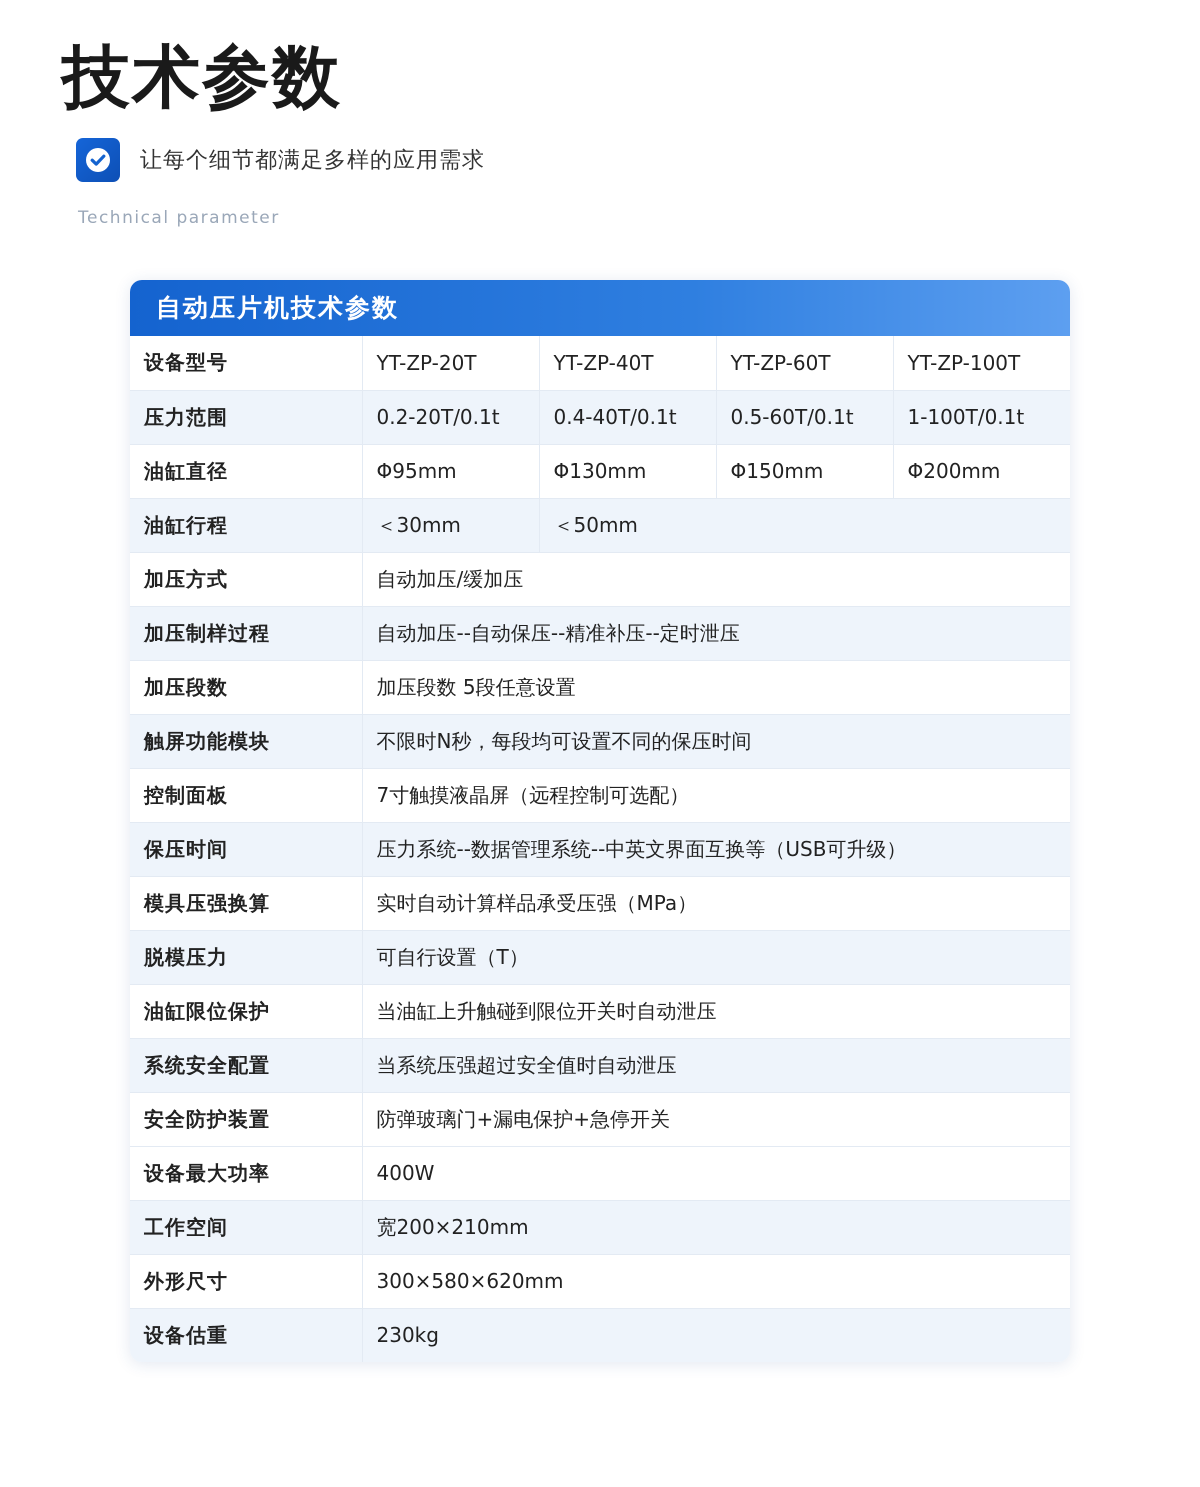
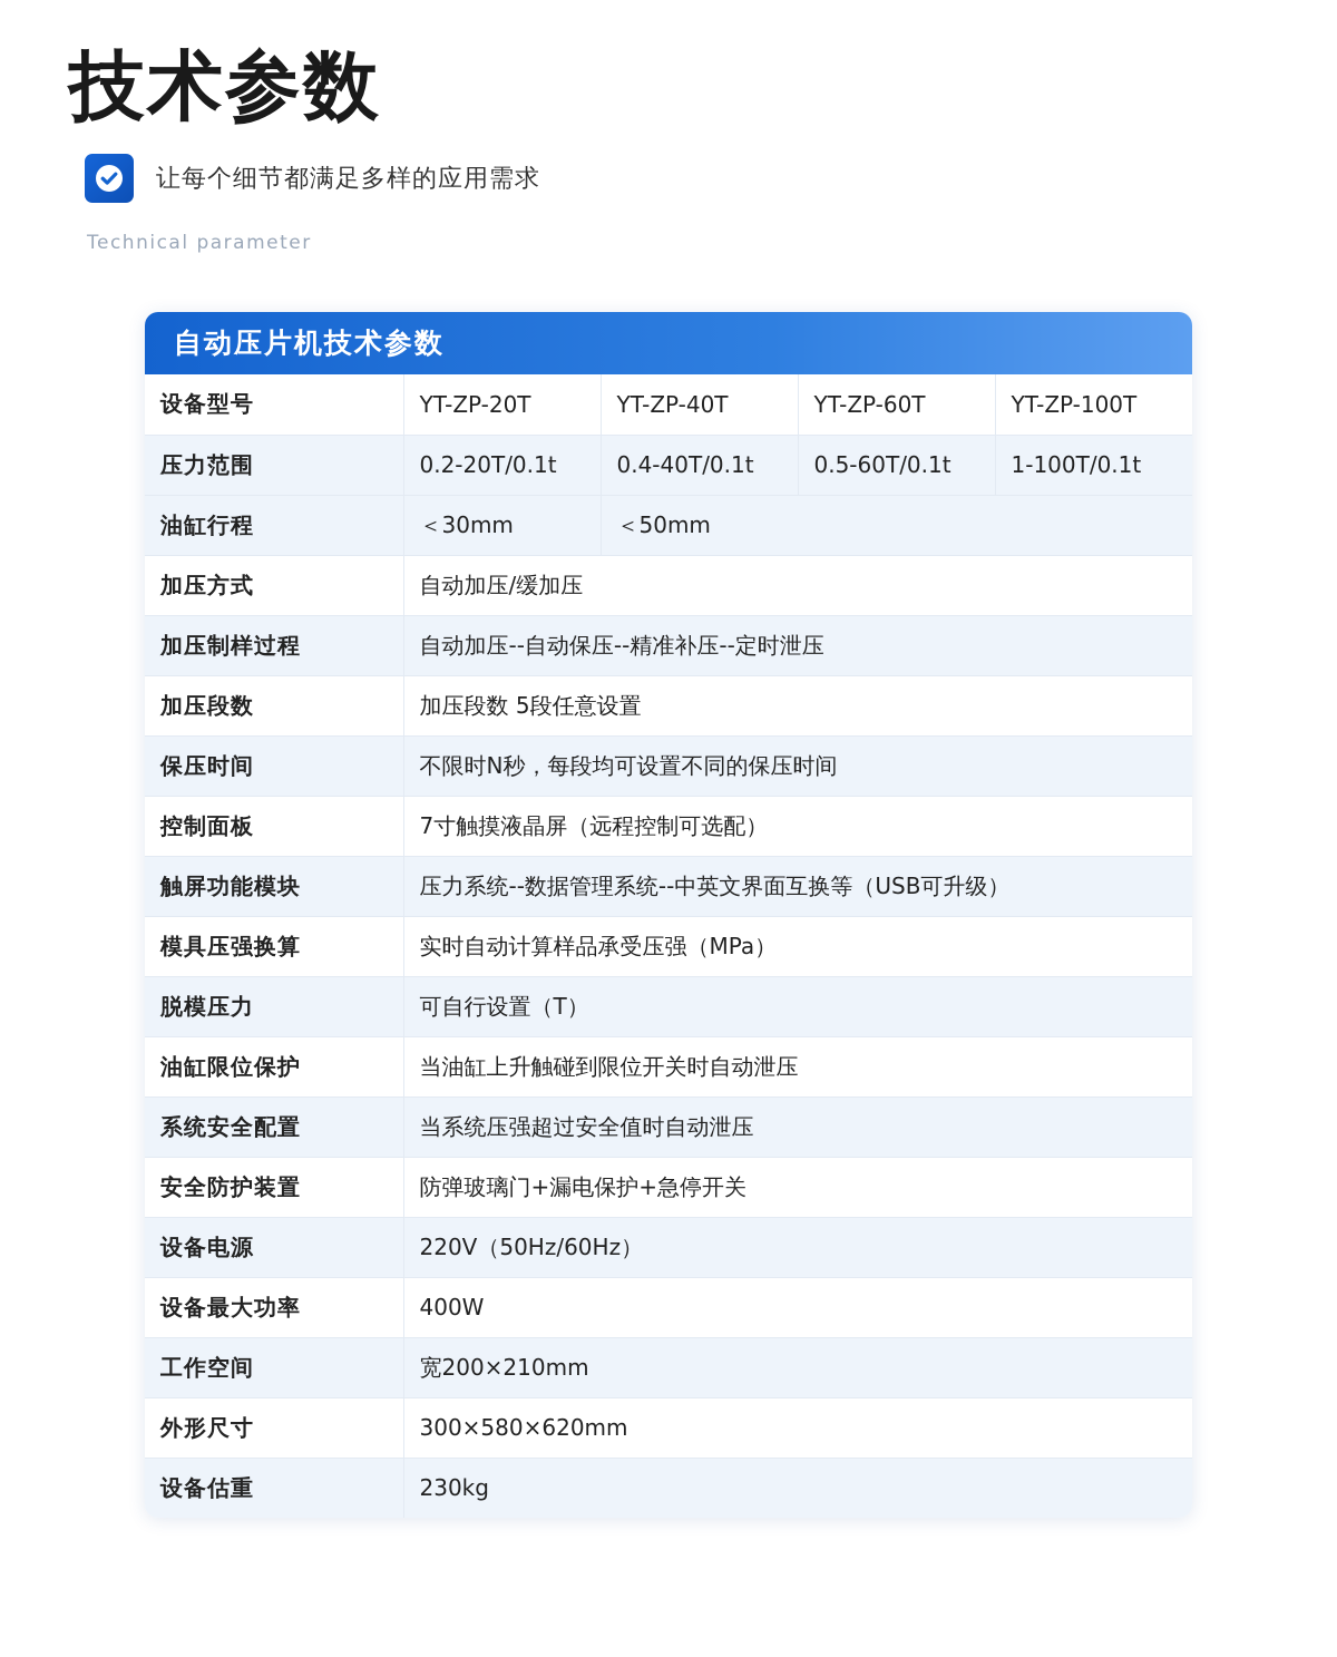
  技术参数
  让每个细节都满足多样的应用需求
  Technical parameter
  自动压片机技术参数
  设备型号	YT-ZP-20T	YT-ZP-40T	YT-ZP-60T	YT-ZP-100T
  压力范围	0.2-20T/0.1t	0.4-40T/0.1t	0.5-60T/0.1t	1-100T/0.1t
- 油缸直径	Φ95mm	Φ130mm	Φ150mm	Φ200mm
  油缸行程	＜30mm	＜50mm
  加压方式	自动加压/缓加压
  加压制样过程	自动加压--自动保压--精准补压--定时泄压
  加压段数	加压段数 5段任意设置
- 触屏功能模块	不限时N秒，每段均可设置不同的保压时间
+ 保压时间	不限时N秒，每段均可设置不同的保压时间
  控制面板	7寸触摸液晶屏（远程控制可选配）
- 保压时间	压力系统--数据管理系统--中英文界面互换等（USB可升级）
+ 触屏功能模块	压力系统--数据管理系统--中英文界面互换等（USB可升级）
  模具压强换算	实时自动计算样品承受压强（MPa）
  脱模压力	可自行设置（T）
  油缸限位保护	当油缸上升触碰到限位开关时自动泄压
  系统安全配置	当系统压强超过安全值时自动泄压
  安全防护装置	防弹玻璃门+漏电保护+急停开关
+ 设备电源	220V（50Hz/60Hz）
  设备最大功率	400W
  工作空间	宽200×210mm
  外形尺寸	300×580×620mm
  设备估重	230kg
